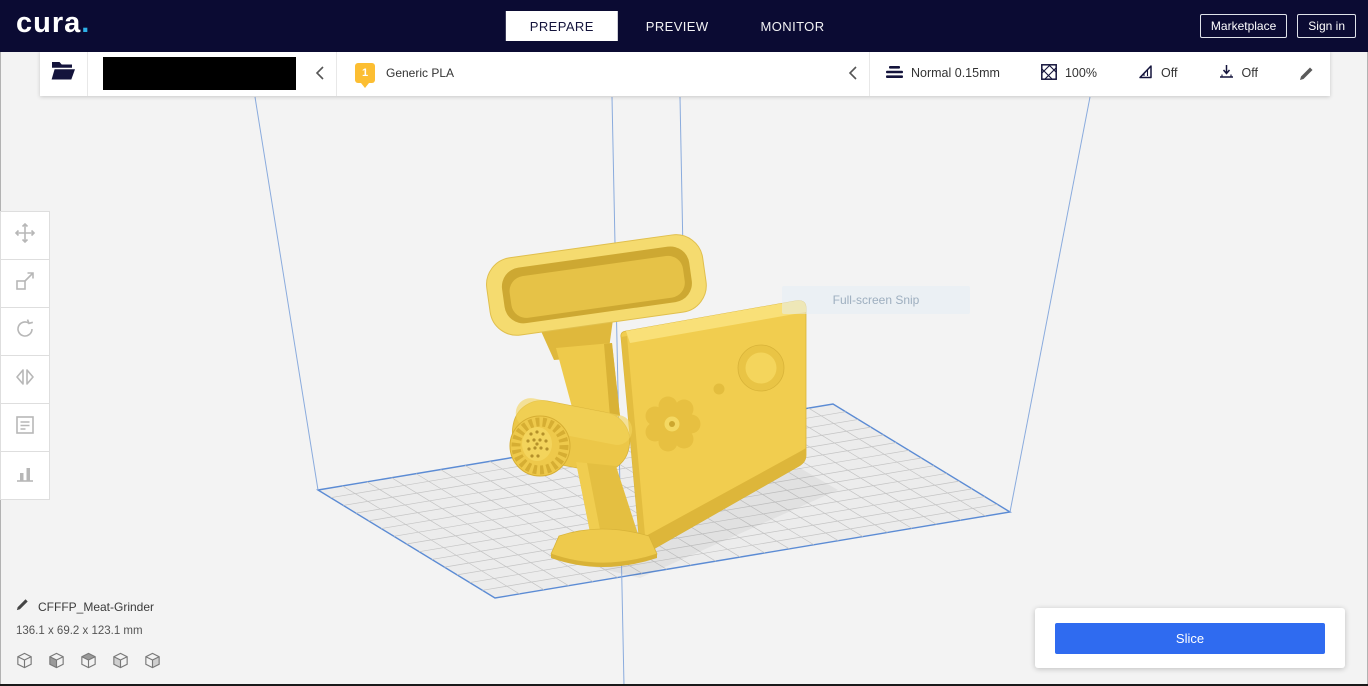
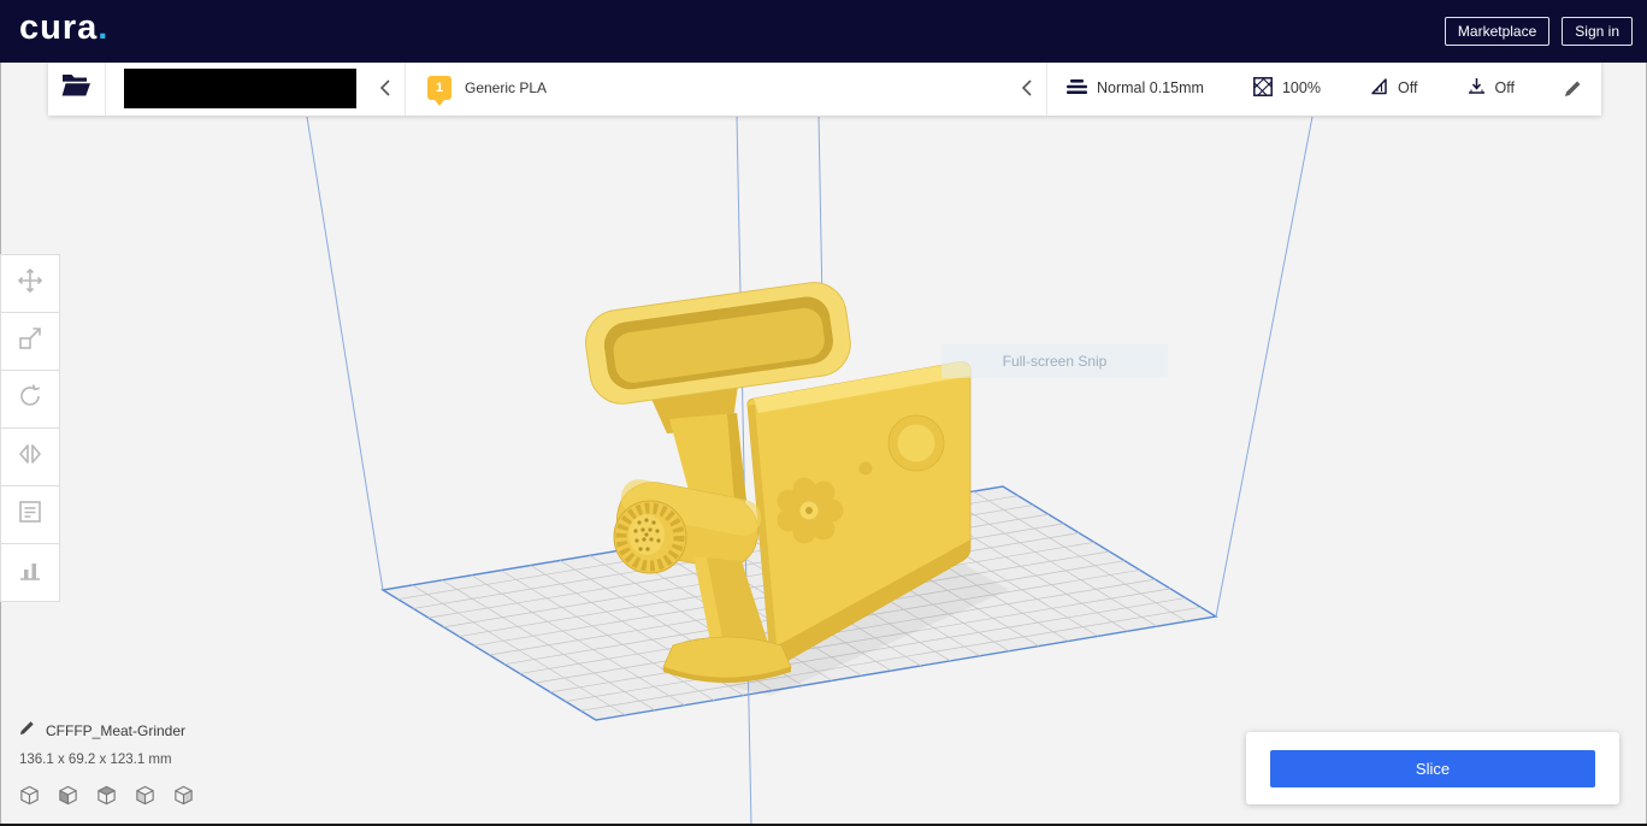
  Full-screen Snip
  cura.
- PREPARE
- PREVIEW
- MONITOR
  Marketplace
  Sign in
  1
  Generic PLA
  Normal 0.15mm
  100%
  Off
  Off
  CFFFP_Meat-Grinder
  136.1 x 69.2 x 123.1 mm
  Slice
